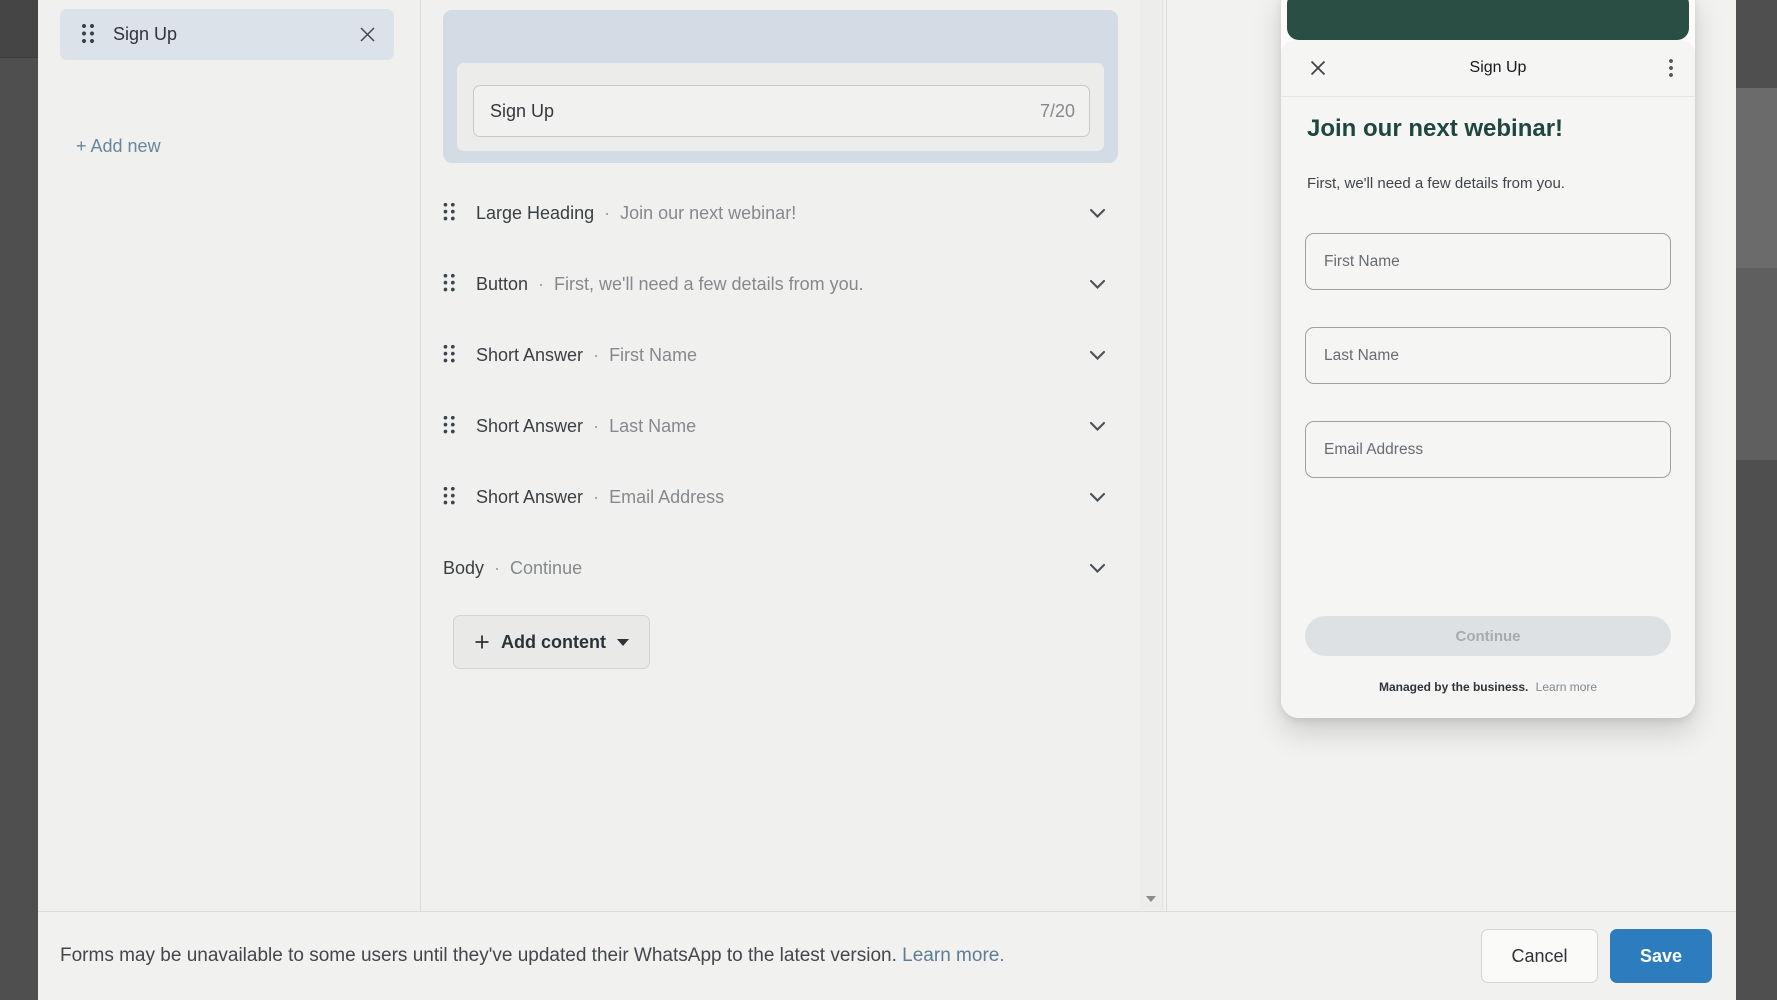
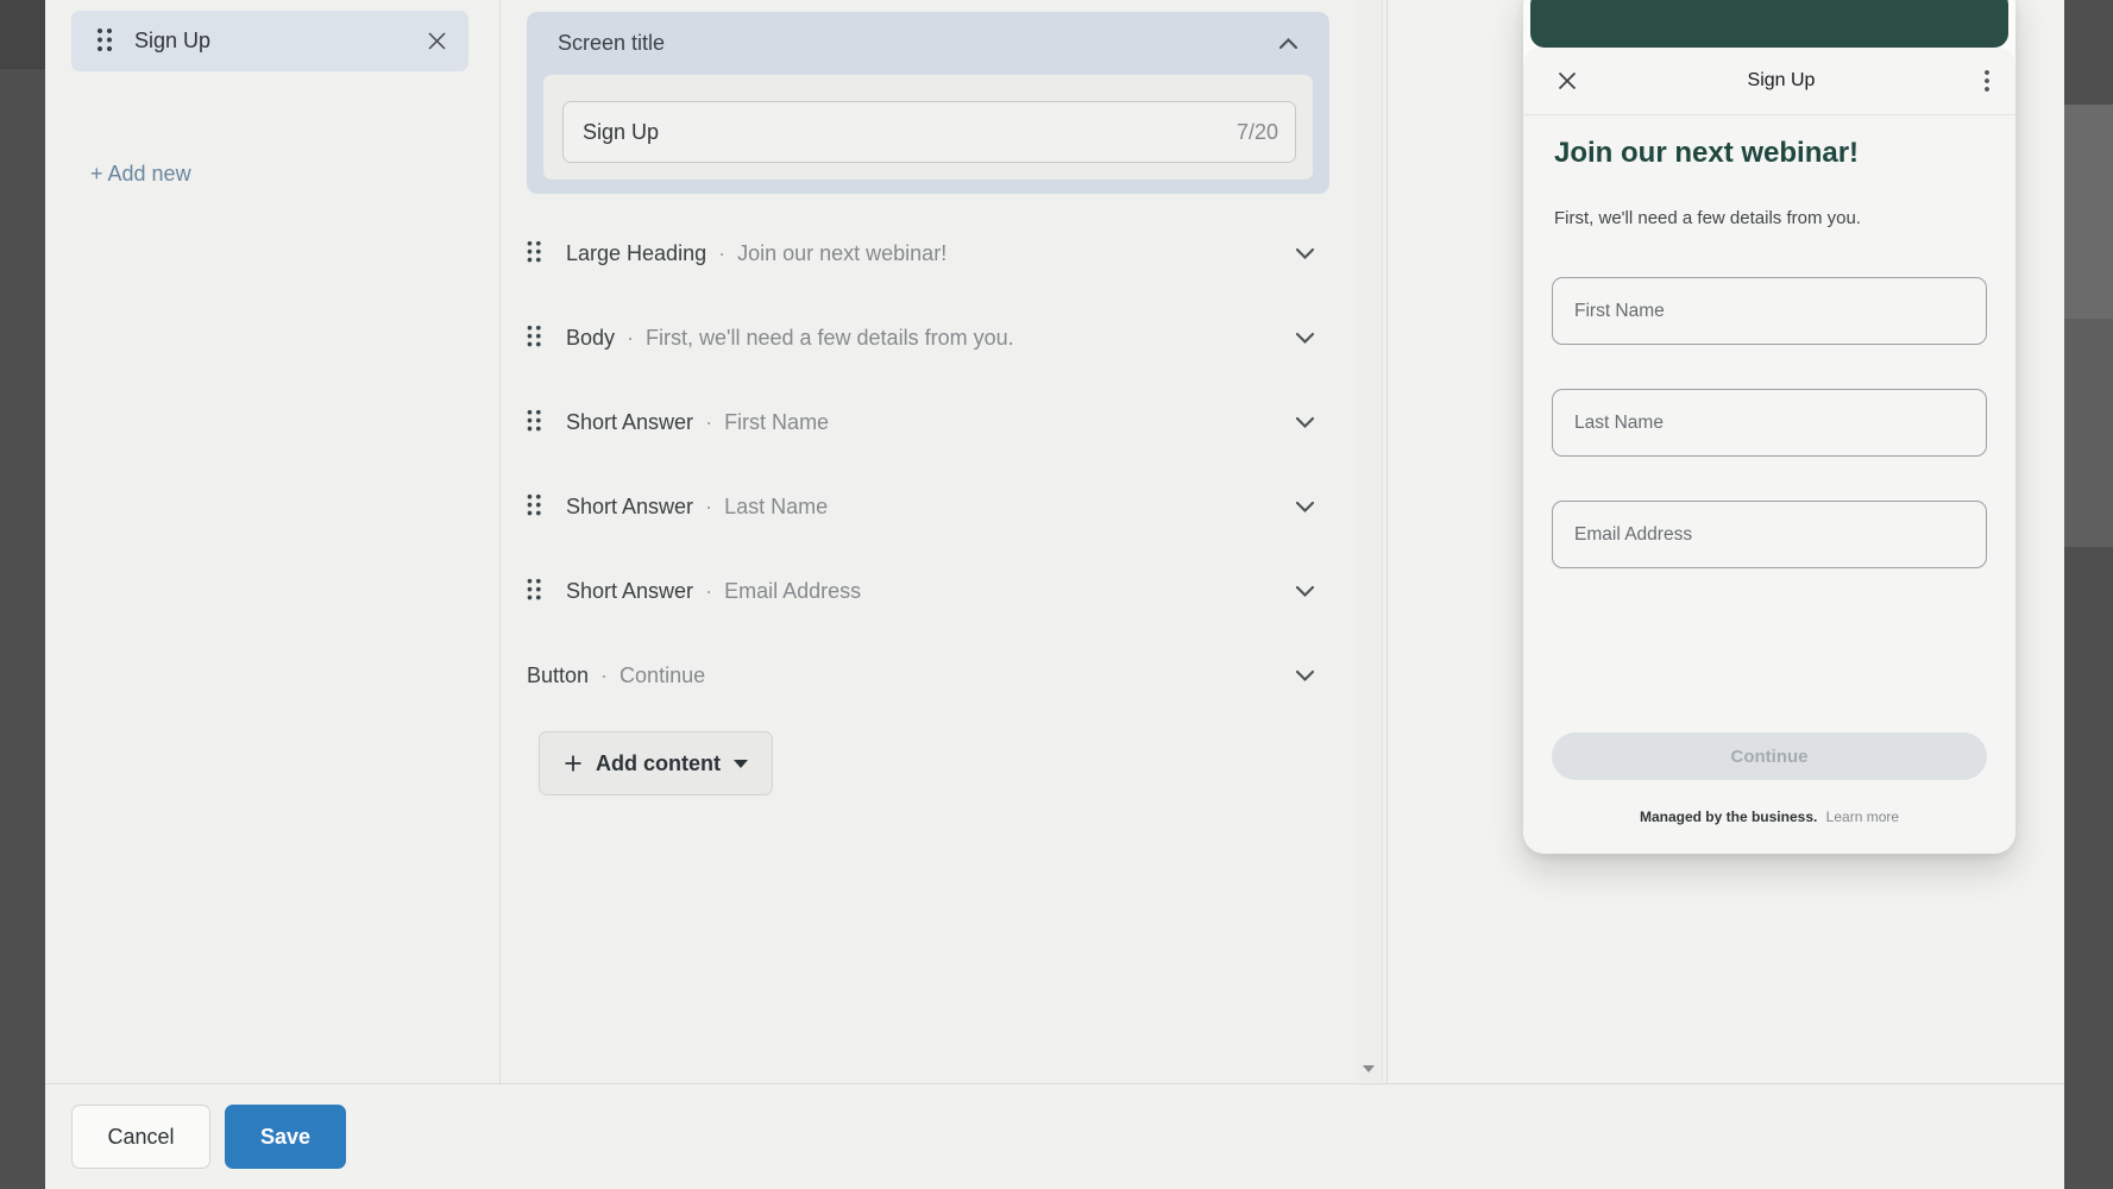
  Sign Up
  + Add new
+ Screen title
  Sign Up
  7/20
  Large Heading
  Join our next webinar!
- Button
+ Body
  First, we'll need a few details from you.
  Short Answer
  First Name
  Short Answer
  Last Name
  Short Answer
  Email Address
- Body
+ Button
  Continue
  Add content
  Sign Up
  Join our next webinar!
  First, we'll need a few details from you.
  First Name
  Last Name
  Email Address
  Continue
  Managed by the business. Learn more
- Forms may be unavailable to some users until they've updated their WhatsApp to the latest version. Learn more.
  Cancel
  Save
